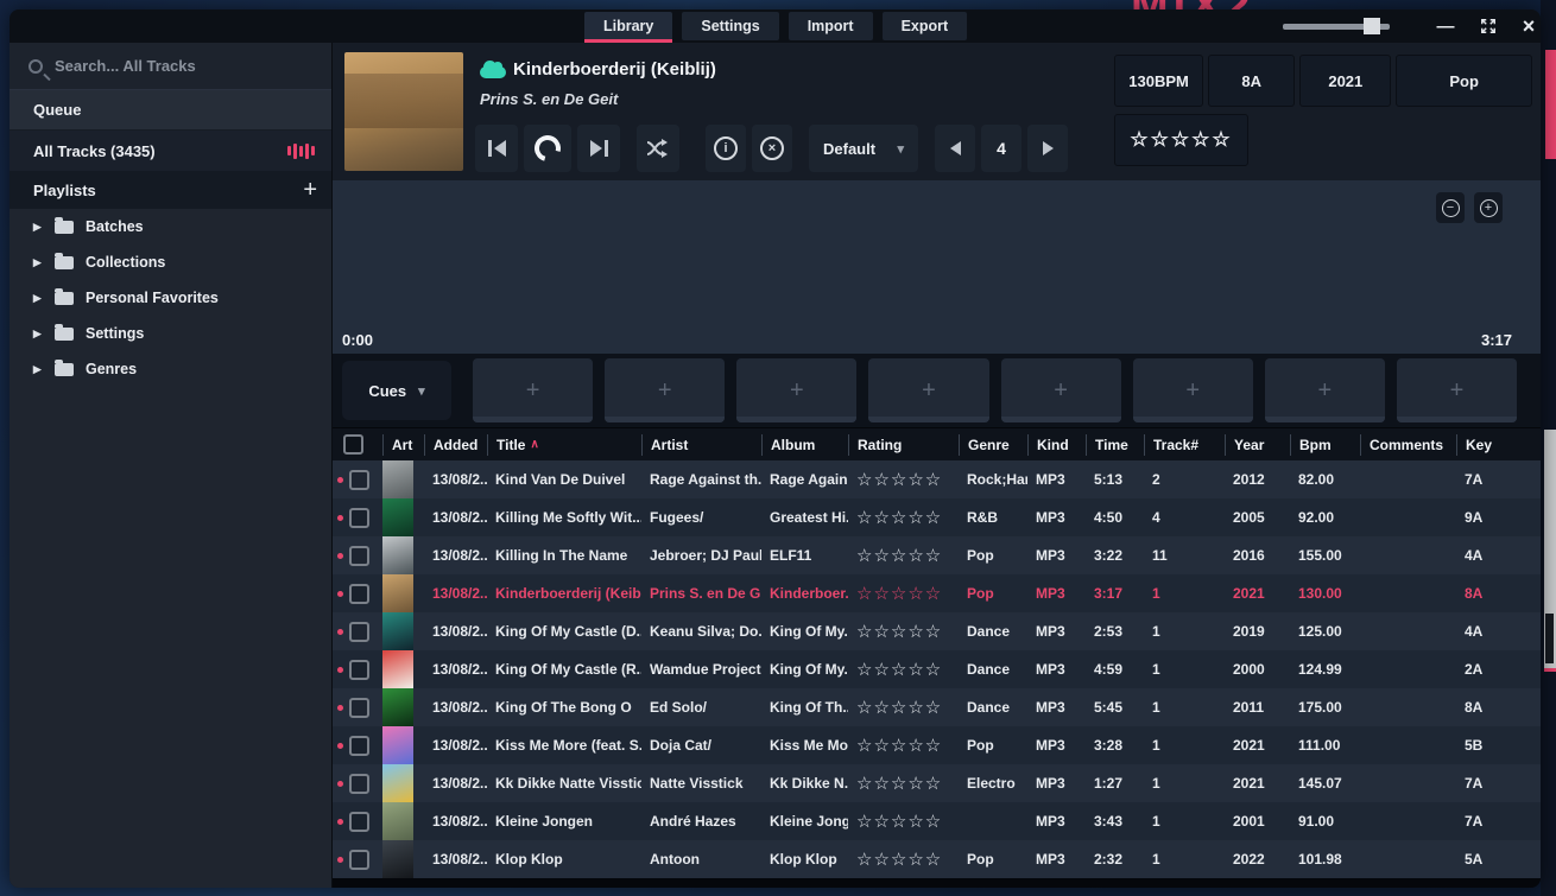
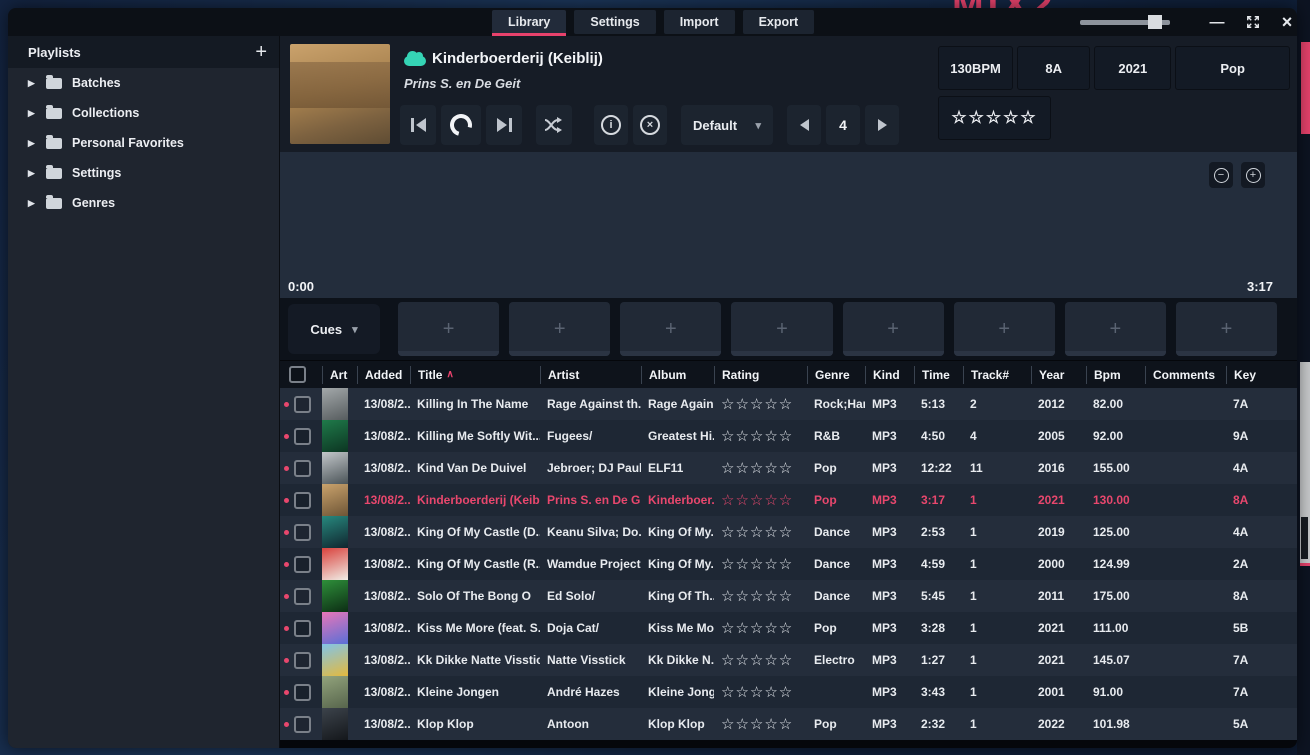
  MIX2
  Library
  Settings
  Import
  Export
  —
  ×
- Search... All Tracks
- Queue
- All Tracks (3435)
  Playlists
  +
  ▸
  Batches
  ▸
  Collections
  ▸
  Personal Favorites
  ▸
  Settings
  ▸
  Genres
  Kinderboerderij (Keiblij)
  Prins S. en De Geit
  i
  ×
  Default
  ▾
  4
  130BPM
  8A
  2021
  Pop
  ☆☆☆☆☆
  −
  +
  0:00
  3:17
  Cues
  ▾
  +
  +
  +
  +
  +
  +
  +
  +
  Art
  Added
  Title
  ∧
  Artist
  Album
  Rating
  Genre
  Kind
  Time
  Track#
  Year
  Bpm
  Comments
  Key
  13/08/2..
- Kind Van De Duivel
+ Killing In The Name
  Rage Against th.
  Rage Again
  ☆☆☆☆☆
  Rock;Har
  MP3
  5:13
  2
  2012
  82.00
  7A
  13/08/2..
  Killing Me Softly Wit..
  Fugees/
  Greatest Hi.
  ☆☆☆☆☆
  R&B
  MP3
  4:50
  4
  2005
  92.00
  9A
  13/08/2..
- Killing In The Name
+ Kind Van De Duivel
  Jebroer; DJ Paul
  ELF11
  ☆☆☆☆☆
  Pop
  MP3
- 3:22
+ 12:22
  11
  2016
  155.00
  4A
  13/08/2..
  Kinderboerderij (Keib
  Prins S. en De G
  Kinderboer.
  ☆☆☆☆☆
  Pop
  MP3
  3:17
  1
  2021
  130.00
  8A
  13/08/2..
  King Of My Castle (D.
  Keanu Silva; Do.
  King Of My.
  ☆☆☆☆☆
  Dance
  MP3
  2:53
  1
  2019
  125.00
  4A
  13/08/2..
  King Of My Castle (R.
  Wamdue Project
  King Of My.
  ☆☆☆☆☆
  Dance
  MP3
  4:59
  1
  2000
  124.99
  2A
  13/08/2..
- King Of The Bong O
+ Solo Of The Bong O
  Ed Solo/
  King Of Th.
  ☆☆☆☆☆
  Dance
  MP3
  5:45
  1
  2011
  175.00
  8A
  13/08/2..
  Kiss Me More (feat. S.
  Doja Cat/
  Kiss Me Mo
  ☆☆☆☆☆
  Pop
  MP3
  3:28
  1
  2021
  111.00
  5B
  13/08/2..
  Kk Dikke Natte Visstic
  Natte Visstick
  Kk Dikke N.
  ☆☆☆☆☆
  Electro
  MP3
  1:27
  1
  2021
  145.07
  7A
  13/08/2..
  Kleine Jongen
  André Hazes
  Kleine Jong
  ☆☆☆☆☆
  MP3
  3:43
  1
  2001
  91.00
  7A
  13/08/2..
  Klop Klop
  Antoon
  Klop Klop
  ☆☆☆☆☆
  Pop
  MP3
  2:32
  1
  2022
  101.98
  5A
